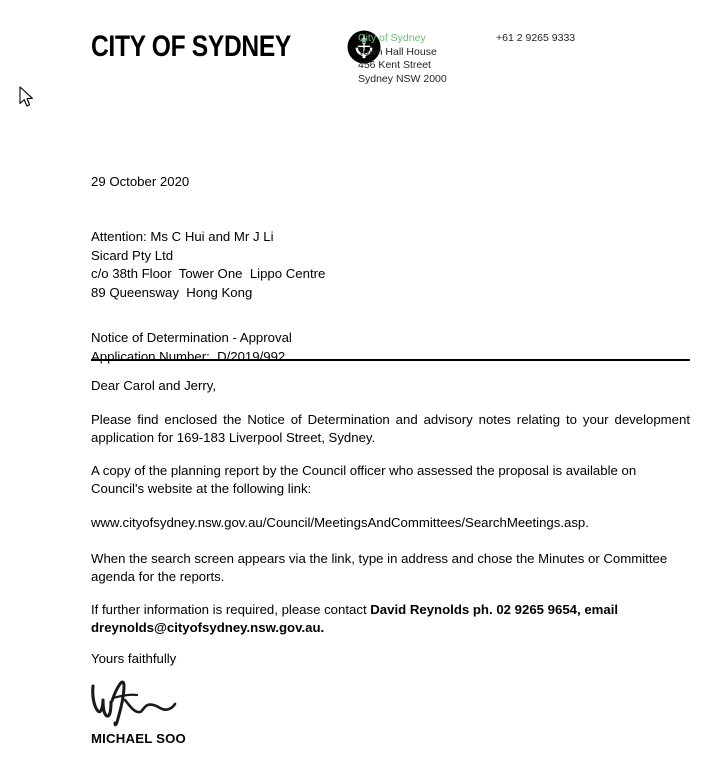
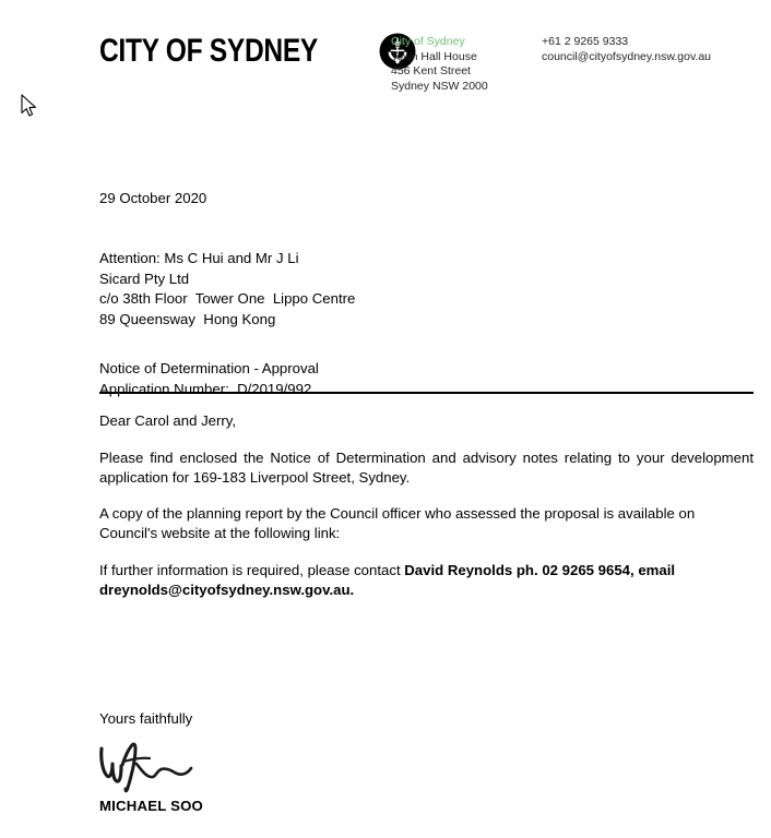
  CITY OF SYDNEY
  City of Sydney
  Town Hall House
  456 Kent Street
  Sydney NSW 2000
  +61 2 9265 9333
+ council@cityofsydney.nsw.gov.au
  29 October 2020
  Attention: Ms C Hui and Mr J Li
  Sicard Pty Ltd
  c/o 38th Floor Tower One Lippo Centre
  89 Queensway Hong Kong
  Notice of Determination - Approval
  Application Number: D/2019/992
  Dear Carol and Jerry,
  Please find enclosed the Notice of Determination and advisory notes relating to your development application for 169-183 Liverpool Street, Sydney.
  A copy of the planning report by the Council officer who assessed the proposal is available on Council's website at the following link:
- www.cityofsydney.nsw.gov.au/Council/MeetingsAndCommittees/SearchMeetings.asp.
- When the search screen appears via the link, type in address and chose the Minutes or Committee agenda for the reports.
  If further information is required, please contact David Reynolds ph. 02 9265 9654, email dreynolds@cityofsydney.nsw.gov.au.
  Yours faithfully
  MICHAEL SOO
